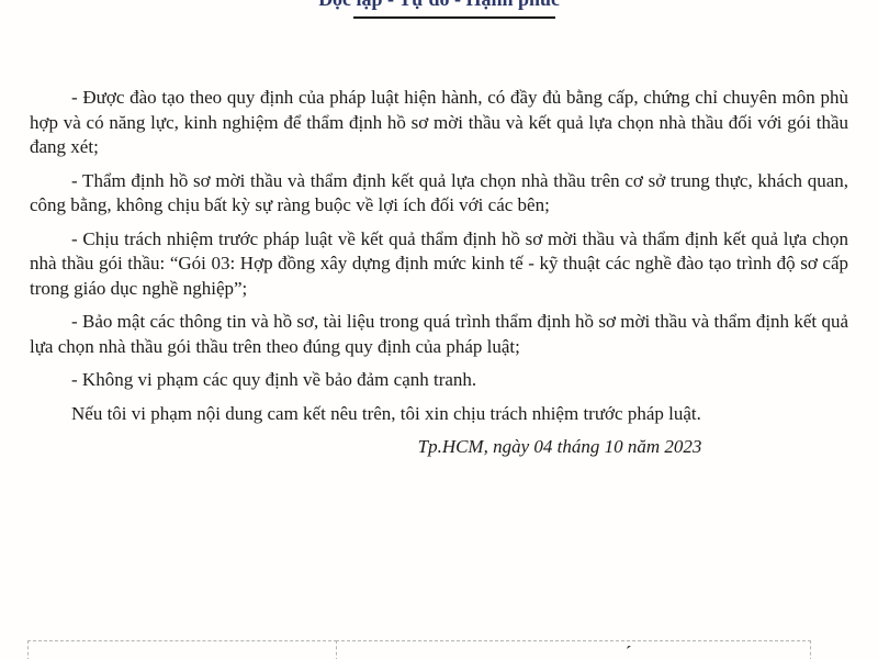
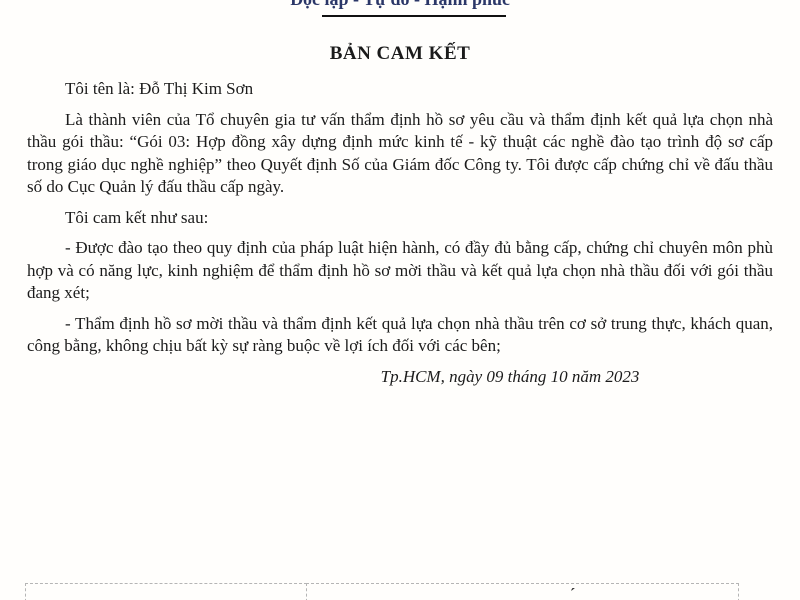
+ BẢN CAM KẾT
+ Tôi tên là: Đỗ Thị Kim Sơn
+ Là thành viên của Tổ chuyên gia tư vấn thẩm định hồ sơ yêu cầu và thẩm định kết quả lựa chọn nhà thầu gói thầu: “Gói 03: Hợp đồng xây dựng định mức kinh tế - kỹ thuật các nghề đào tạo trình độ sơ cấp trong giáo dục nghề nghiệp” theo Quyết định Số của Giám đốc Công ty. Tôi được cấp chứng chỉ về đấu thầu số do Cục Quản lý đấu thầu cấp ngày.
+ Tôi cam kết như sau:
  - Được đào tạo theo quy định của pháp luật hiện hành, có đầy đủ bằng cấp, chứng chỉ chuyên môn phù hợp và có năng lực, kinh nghiệm để thẩm định hồ sơ mời thầu và kết quả lựa chọn nhà thầu đối với gói thầu đang xét;
  - Thẩm định hồ sơ mời thầu và thẩm định kết quả lựa chọn nhà thầu trên cơ sở trung thực, khách quan, công bằng, không chịu bất kỳ sự ràng buộc về lợi ích đối với các bên;
- - Chịu trách nhiệm trước pháp luật về kết quả thẩm định hồ sơ mời thầu và thẩm định kết quả lựa chọn nhà thầu gói thầu: “Gói 03: Hợp đồng xây dựng định mức kinh tế - kỹ thuật các nghề đào tạo trình độ sơ cấp trong giáo dục nghề nghiệp”;
- - Bảo mật các thông tin và hồ sơ, tài liệu trong quá trình thẩm định hồ sơ mời thầu và thẩm định kết quả lựa chọn nhà thầu gói thầu trên theo đúng quy định của pháp luật;
- - Không vi phạm các quy định về bảo đảm cạnh tranh.
- Nếu tôi vi phạm nội dung cam kết nêu trên, tôi xin chịu trách nhiệm trước pháp luật.
- Tp.HCM, ngày 04 tháng 10 năm 2023
+ Tp.HCM, ngày 09 tháng 10 năm 2023
  ´
